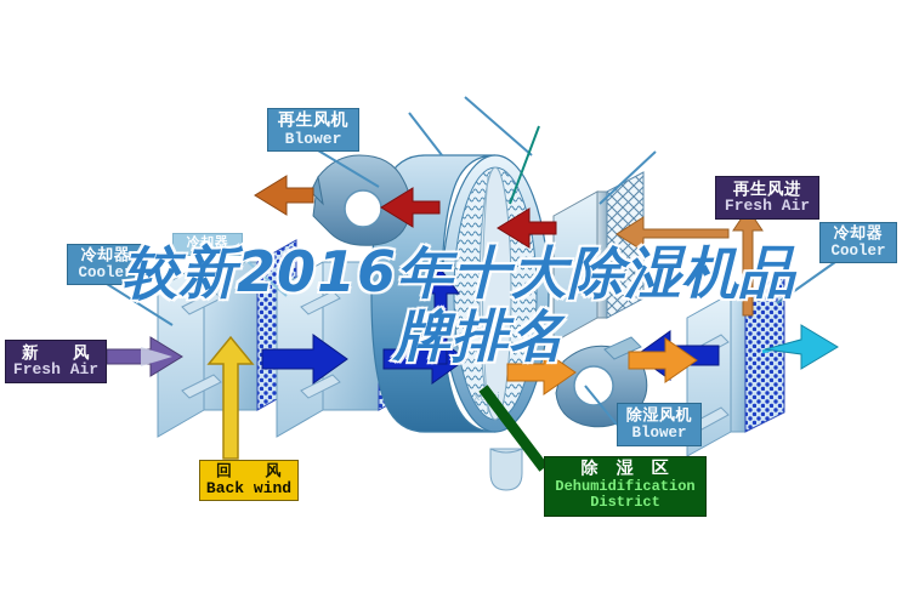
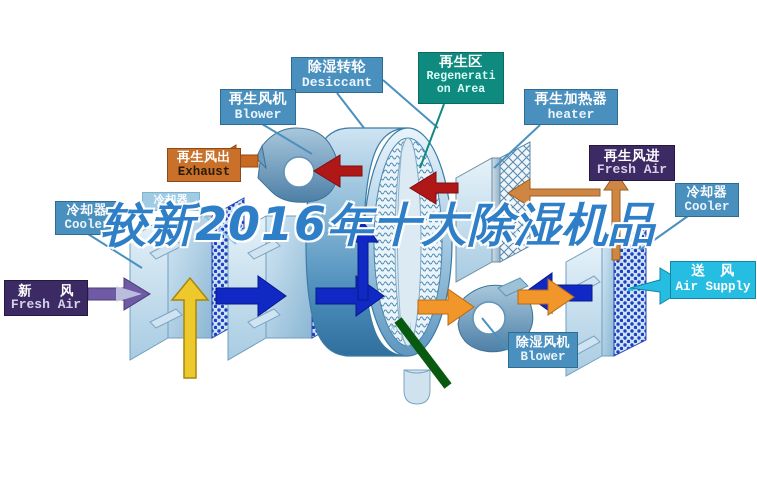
+ 除湿转轮
+ Desiccant
  再生风机
  Blower
+ 再生区
+ Regenerati
+ on Area
+ 再生加热器
+ heater
+ 再生风出
+ Exhaust
  再生风进
  Fresh Air
  冷却器
  Cooler
  冷却器
  冷却器
  Cooler
  新 风
  Fresh Air
+ 送 风
+ Air Supply
  除湿风机
  Blower
- 除 湿 区
- Dehumidification
- District
- 回 风
- Back wind
  较新2016年十大除湿机品
- 牌排名
